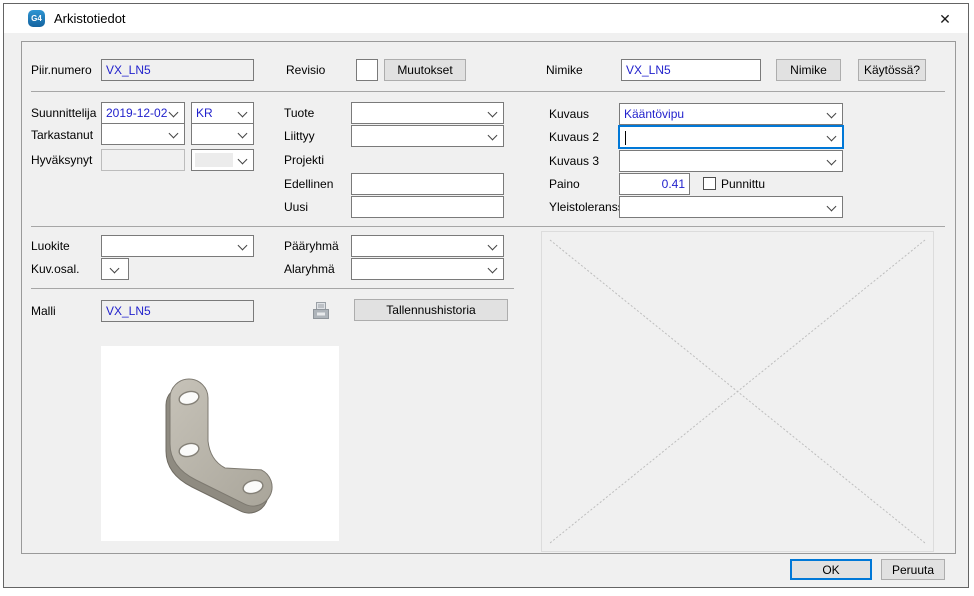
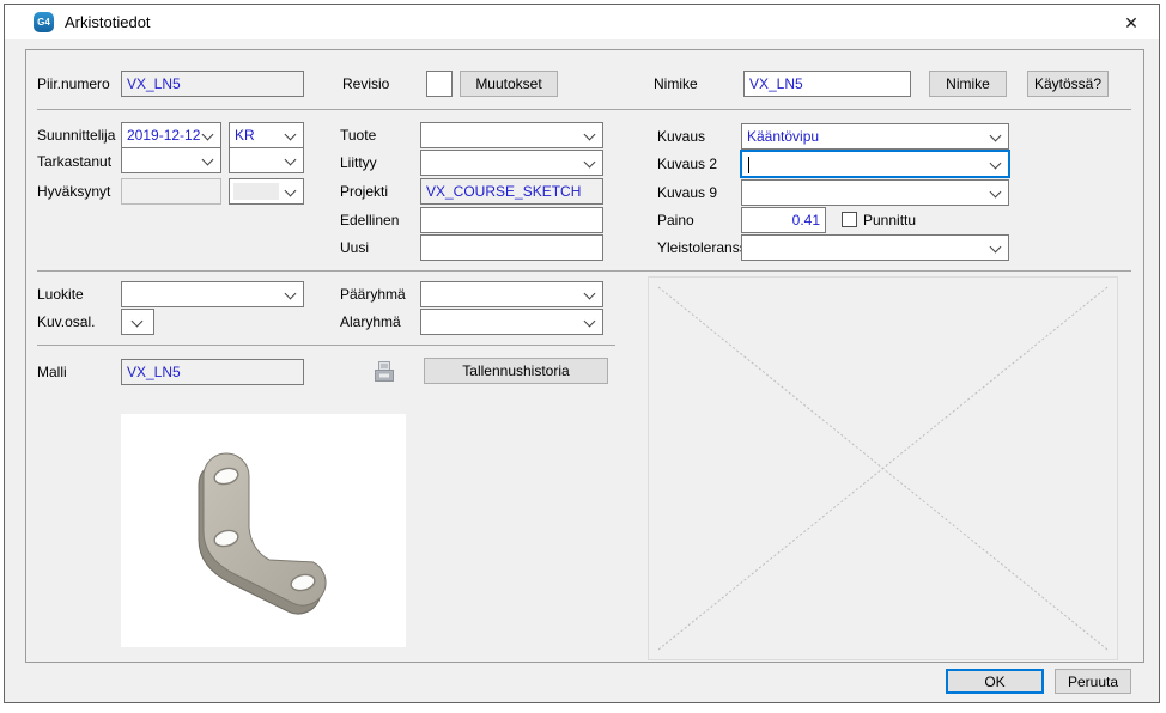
  G4
  Arkistotiedot
  ✕
  Piir.numero
  VX_LN5
  Revisio
  Muutokset
  Nimike
  VX_LN5
  Nimike
  Käytössä?
  Suunnittelija
- 2019-12-02
+ 2019-12-12
  KR
  Tarkastanut
  Hyväksynyt
  Tuote
  Liittyy
  Projekti
+ VX_COURSE_SKETCH
  Edellinen
  Uusi
  Kuvaus
  Kääntövipu
  Kuvaus 2
- Kuvaus 3
+ Kuvaus 9
  Paino
  0.41
  Punnittu
  Yleistolerans
  Luokite
  Kuv.osal.
  Pääryhmä
  Alaryhmä
  Malli
  VX_LN5
  Tallennushistoria
  OK
  Peruuta
